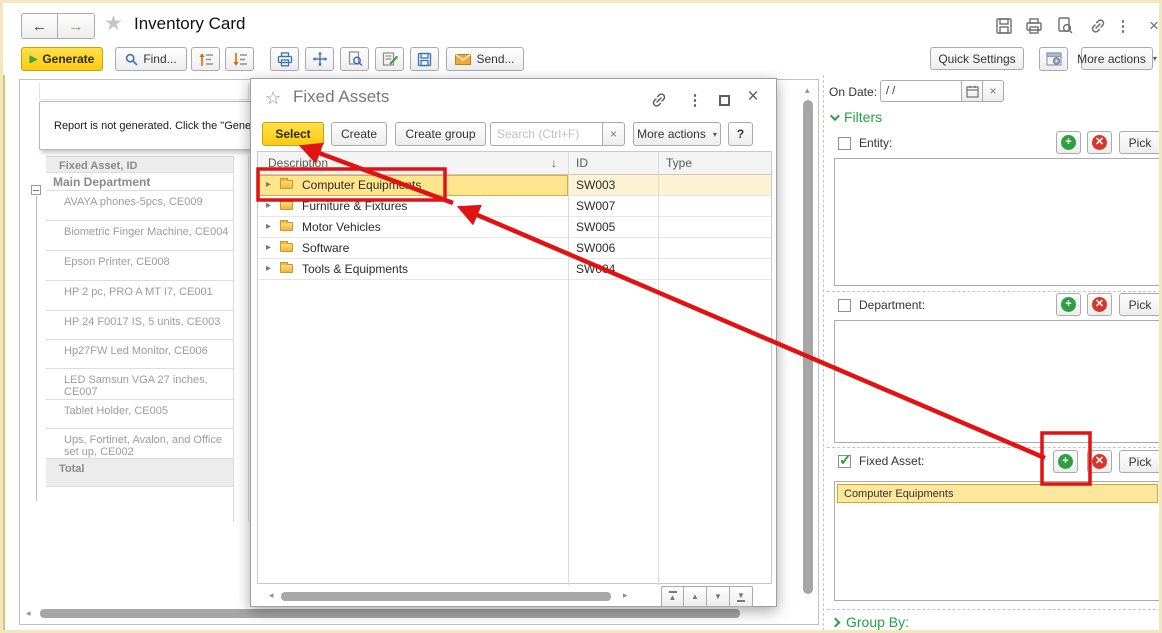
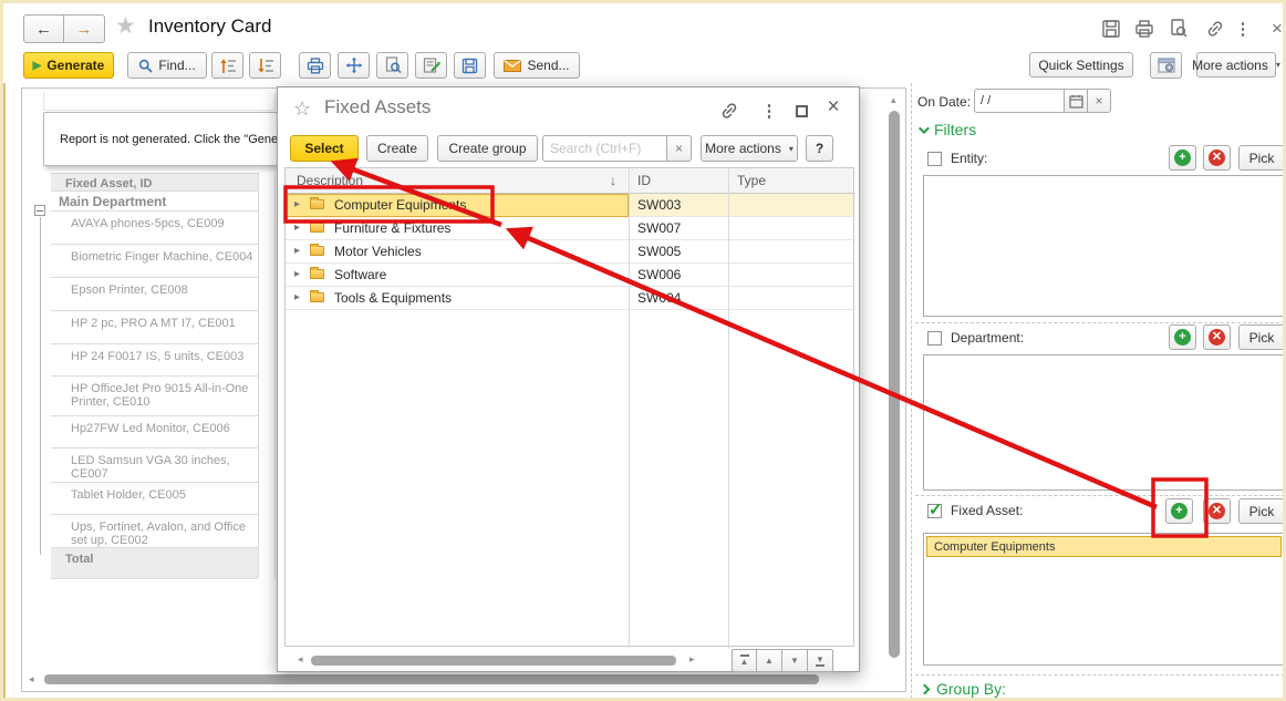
  ←
  →
  ★
  Inventory Card
  ⋮
  ×
  ▶
  Generate
  Find...
  Send...
  Quick Settings
  More actions
  ▾
  Report is not generated. Click the "Gene
  Fixed Asset, ID
  Main Department
  AVAYA phones-5pcs, CE009
  Biometric Finger Machine, CE004
  Epson Printer, CE008
  HP 2 pc, PRO A MT I7, CE001
  HP 24 F0017 IS, 5 units, CE003
+ HP OfficeJet Pro 9015 All-in-One Printer, CE010
  Hp27FW Led Monitor, CE006
- LED Samsun VGA 27 inches, CE007
+ LED Samsun VGA 30 inches, CE007
  Tablet Holder, CE005
  Ups, Fortinet, Avalon, and Office set up, CE002
  Total
  ▴
  ◂
  On Date:
  / /
  ×
  Filters
  Entity:
  +
  ✕
  Pick
  Department:
  +
  ✕
  Pick
  ✓
  Fixed Asset:
  +
  ✕
  Pick
  Computer Equipments
  Group By:
  ☆
  Fixed Assets
  ⋮
  ×
  Select
  Create
  Create group
  Search (Ctrl+F)
  ×
  More actions
  ▾
  ?
  Description
  ↓
  ID
  Type
  ▸
  Computer Equipmts
  SW003
  ▸
  Furniture & Fixtures
  SW007
  ▸
  Motor Vehicles
  SW005
  ▸
  Software
  SW006
  ▸
  Tools & Equipments
  ◂
  ▸
  ▲
  ▲
  ▼
  ▼
